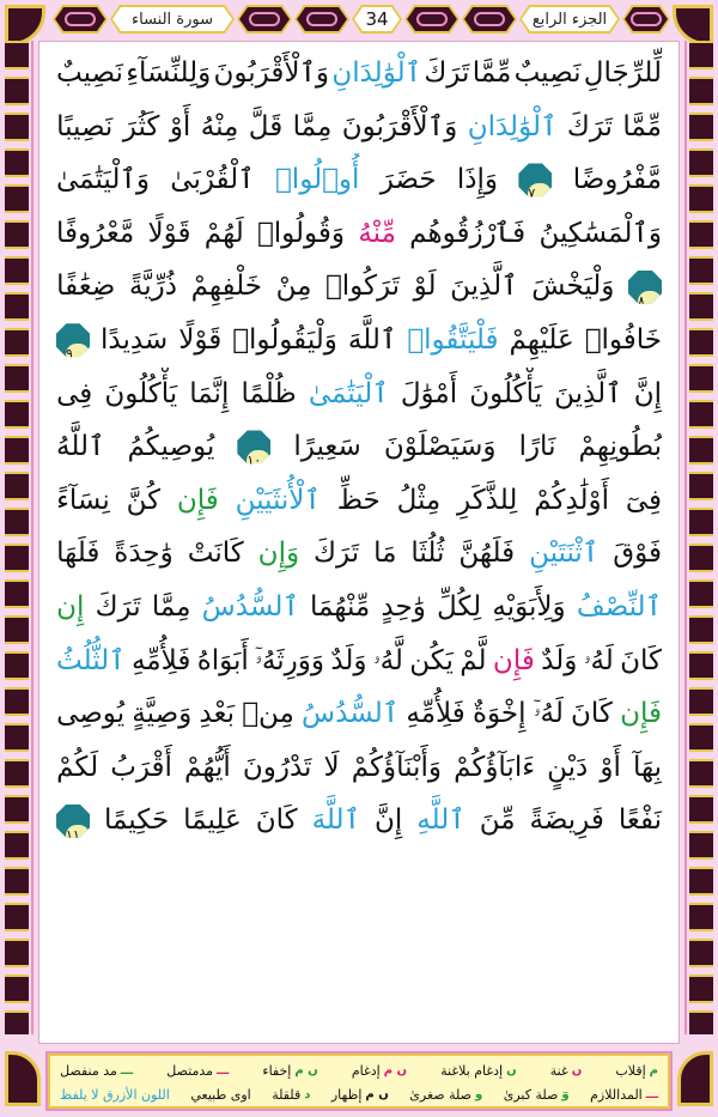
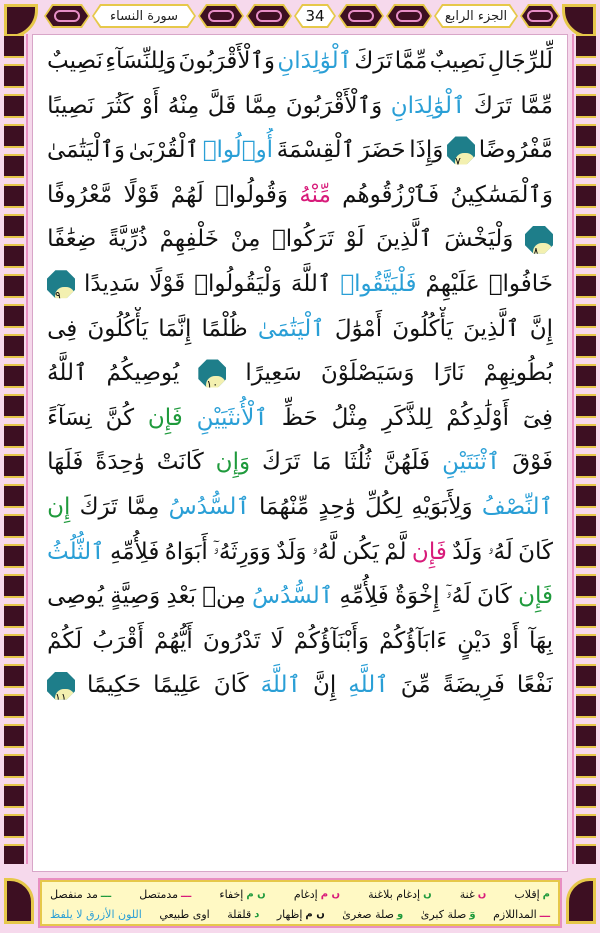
  سورة النساء
  34
  الجزء الرابع
  لِّلرِّجَالِ
  نَصِيبٌ
  مِّمَّا
  تَرَكَ
  ٱلْوَٰلِدَانِ
  وَٱلْأَقْرَبُونَ
  وَلِلنِّسَآءِ
  نَصِيبٌ
  مِّمَّا
  تَرَكَ
  ٱلْوَٰلِدَانِ
  وَٱلْأَقْرَبُونَ
  مِمَّا
  قَلَّ
  مِنْهُ
  أَوْ
  كَثُرَ
  نَصِيبًا
  مَّفْرُوضًا
  ٧
  وَإِذَا
  حَضَرَ
+ ٱلْقِسْمَةَ
  أُو۟لُوا۟
  ٱلْقُرْبَىٰ
  وَٱلْيَتَٰمَىٰ
  وَٱلْمَسَٰكِينُ
  فَٱرْزُقُوهُم
  مِّنْهُ
  وَقُولُوا۟
  لَهُمْ
  قَوْلًا
  مَّعْرُوفًا
  ٨
  وَلْيَخْشَ
  ٱلَّذِينَ
  لَوْ
  تَرَكُوا۟
  مِنْ
  خَلْفِهِمْ
  ذُرِّيَّةً
  ضِعَٰفًا
  خَافُوا۟
  عَلَيْهِمْ
  فَلْيَتَّقُوا۟
  ٱللَّهَ
  وَلْيَقُولُوا۟
  قَوْلًا
  سَدِيدًا
  ٩
  إِنَّ
  ٱلَّذِينَ
  يَأْكُلُونَ
  أَمْوَٰلَ
  ٱلْيَتَٰمَىٰ
  ظُلْمًا
  إِنَّمَا
  يَأْكُلُونَ
  فِى
  بُطُونِهِمْ
  نَارًا
  وَسَيَصْلَوْنَ
  سَعِيرًا
  ١٠
  يُوصِيكُمُ
  ٱللَّهُ
  فِىٓ
  أَوْلَٰدِكُمْ
  لِلذَّكَرِ
  مِثْلُ
  حَظِّ
  ٱلْأُنثَيَيْنِ
  فَإِن
  كُنَّ
  نِسَآءً
  فَوْقَ
  ٱثْنَتَيْنِ
  فَلَهُنَّ
  ثُلُثَا
  مَا
  تَرَكَ
  وَإِن
  كَانَتْ
  وَٰحِدَةً
  فَلَهَا
  ٱلنِّصْفُ
  وَلِأَبَوَيْهِ
  لِكُلِّ
  وَٰحِدٍ
  مِّنْهُمَا
  ٱلسُّدُسُ
  مِمَّا
  تَرَكَ
  إِن
  كَانَ
  لَهُۥ
  وَلَدٌ
  فَإِن
  لَّمْ
  يَكُن
  لَّهُۥ
  وَلَدٌ
  وَوَرِثَهُۥٓ
  أَبَوَاهُ
  فَلِأُمِّهِ
  ٱلثُّلُثُ
  فَإِن
  كَانَ
  لَهُۥٓ
  إِخْوَةٌ
  فَلِأُمِّهِ
  ٱلسُّدُسُ
  مِنۢ
  بَعْدِ
  وَصِيَّةٍ
  يُوصِى
  بِهَآ
  أَوْ
  دَيْنٍ
  ءَابَآؤُكُمْ
  وَأَبْنَآؤُكُمْ
  لَا
  تَدْرُونَ
  أَيُّهُمْ
  أَقْرَبُ
  لَكُمْ
  نَفْعًا
  فَرِيضَةً
  مِّنَ
  ٱللَّهِ
  إِنَّ
  ٱللَّهَ
  كَانَ
  عَلِيمًا
  حَكِيمًا
  ١١
  م
  إقلاب
  ں
  غنة
  ں
  إدغام بلاغنة
  ں م
  إدغام
  ں م
  إخفاء
  ـــ
  مدمتصل
  ـــ
  مد منفصل
  ـــ
  المداللازم
  وٓ
  صلة كبرىٰ
  و
  صلة صغرىٰ
  ں م
  إظهار
  د
  قلقلة
  اوى طبيعي
  اللون الأزرق لا يلفظ
